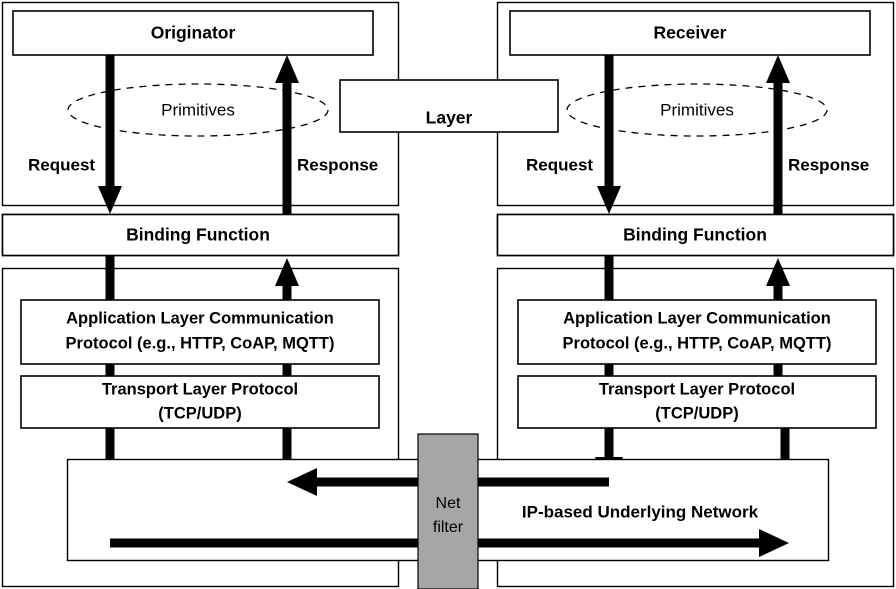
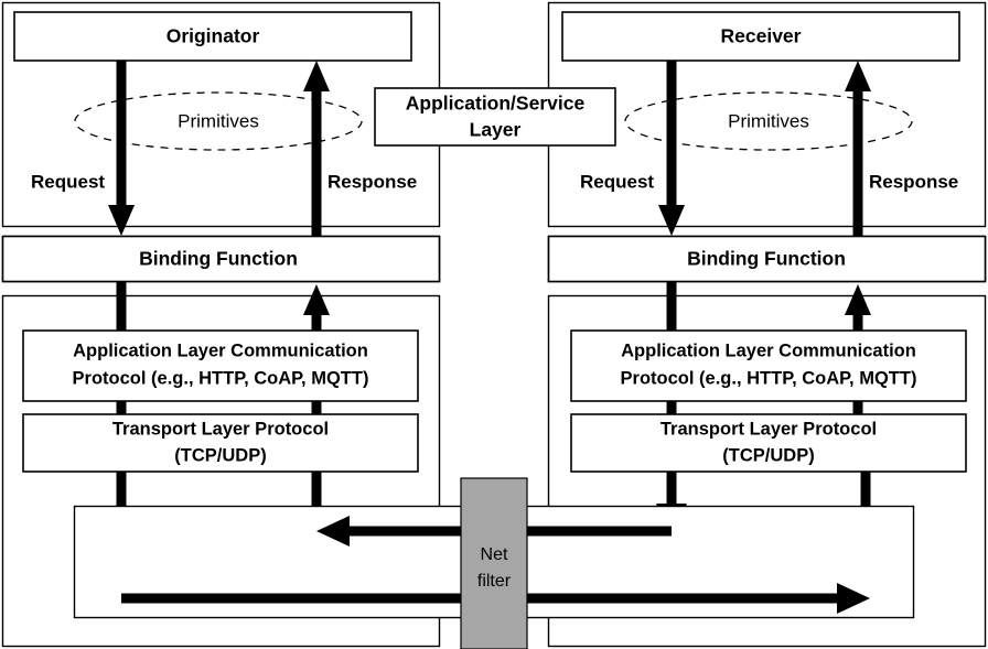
  Originator
  Receiver
  Primitives
  Primitives
  Request
  Response
  Request
  Response
  Binding Function
  Binding Function
  Application Layer Communication
  Protocol (e.g., HTTP, CoAP, MQTT)
  Application Layer Communication
  Protocol (e.g., HTTP, CoAP, MQTT)
  Transport Layer Protocol
  (TCP/UDP)
  Transport Layer Protocol
  (TCP/UDP)
+ Application/Service
  Layer
  Net
  filter
- IP-based Underlying Network
